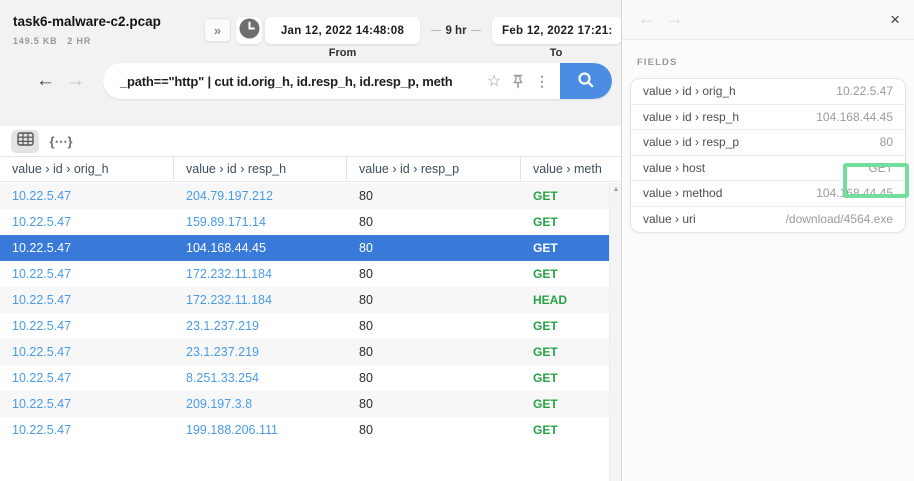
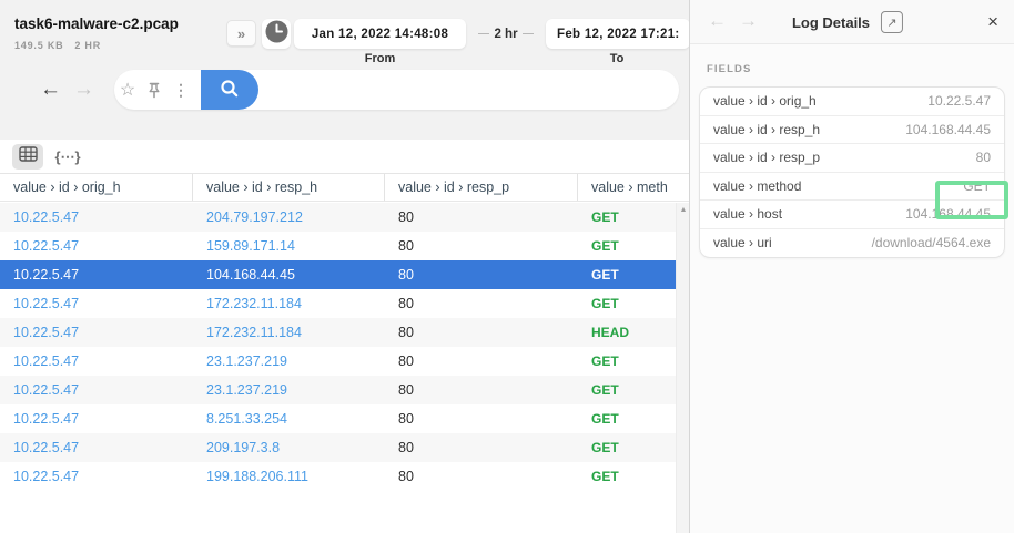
  task6-malware-c2.pcap
  149.5 KB 2 HR
  »
  Jan 12, 2022 14:48:08
  From
- 9 hr
+ 2 hr
  Feb 12, 2022 17:21:
  To
  ←
  →
- _path=="http" | cut id.orig_h, id.resp_h, id.resp_p, meth
  ☆
  ⋮
  {⋯}
  value › id › orig_h
  value › id › resp_h
  value › id › resp_p
  value › meth
  10.22.5.47
  204.79.197.212
  80
  GET
  10.22.5.47
  159.89.171.14
  80
  GET
  10.22.5.47
  104.168.44.45
  80
  GET
  10.22.5.47
  172.232.11.184
  80
  GET
  10.22.5.47
  172.232.11.184
  80
  HEAD
  10.22.5.47
  23.1.237.219
  80
  GET
  10.22.5.47
  23.1.237.219
  80
  GET
  10.22.5.47
  8.251.33.254
  80
  GET
  10.22.5.47
  209.197.3.8
  80
  GET
  10.22.5.47
  199.188.206.111
  80
  GET
  ←
  →
+ Log Details
+ ↗
  ×
  FIELDS
  value › id › orig_h
  10.22.5.47
  value › id › resp_h
  104.168.44.45
  value › id › resp_p
  80
- value › host
+ value › method
  GET
- value › method
+ value › host
  104.168.44.45
  value › uri
  /download/4564.exe
